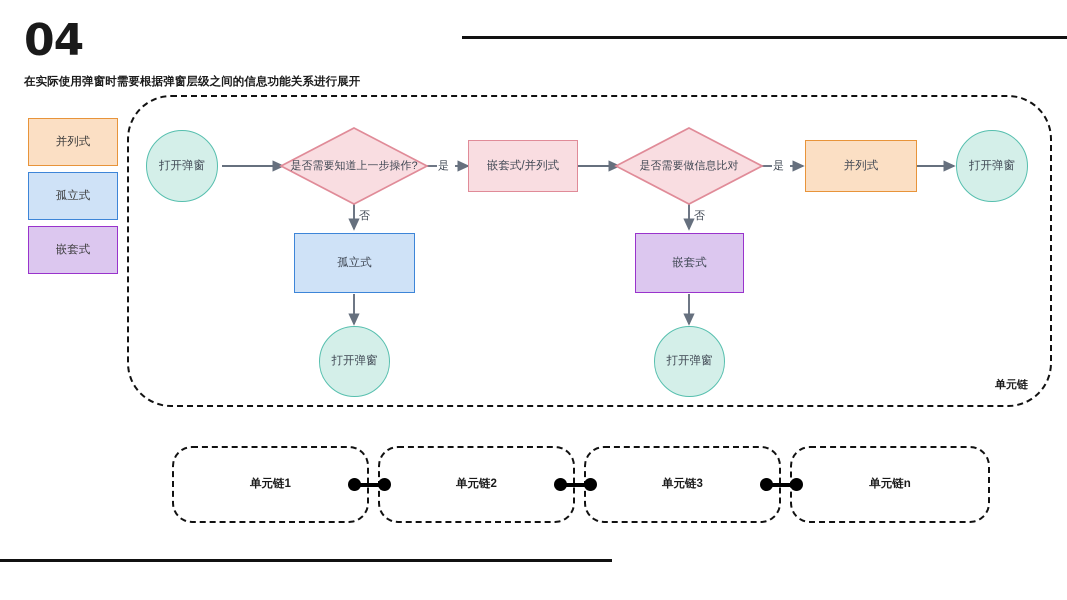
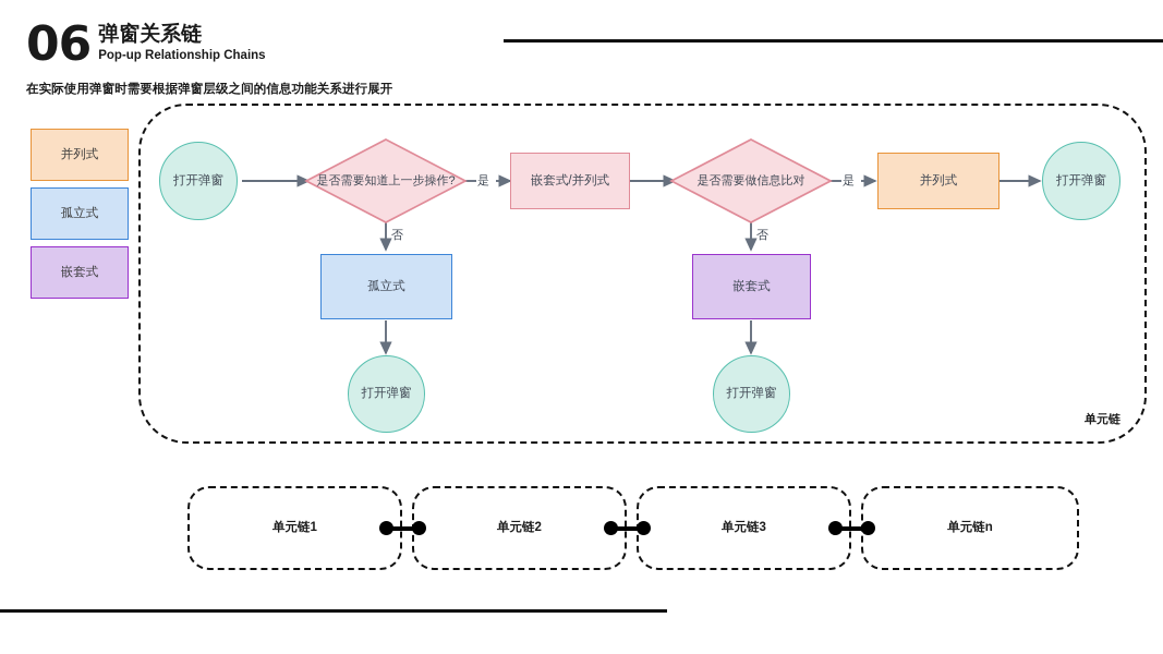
- 04
+ 06
+ 弹窗关系链
+ Pop-up Relationship Chains
  在实际使用弹窗时需要根据弹窗层级之间的信息功能关系进行展开
  并列式
  孤立式
  嵌套式
  单元链
  打开弹窗
  是否需要知道上一步操作?
  嵌套式/并列式
  是否需要做信息比对
  并列式
  打开弹窗
  孤立式
  打开弹窗
  嵌套式
  打开弹窗
  是
  否
  是
  否
  单元链1
  单元链2
  单元链3
  单元链n
